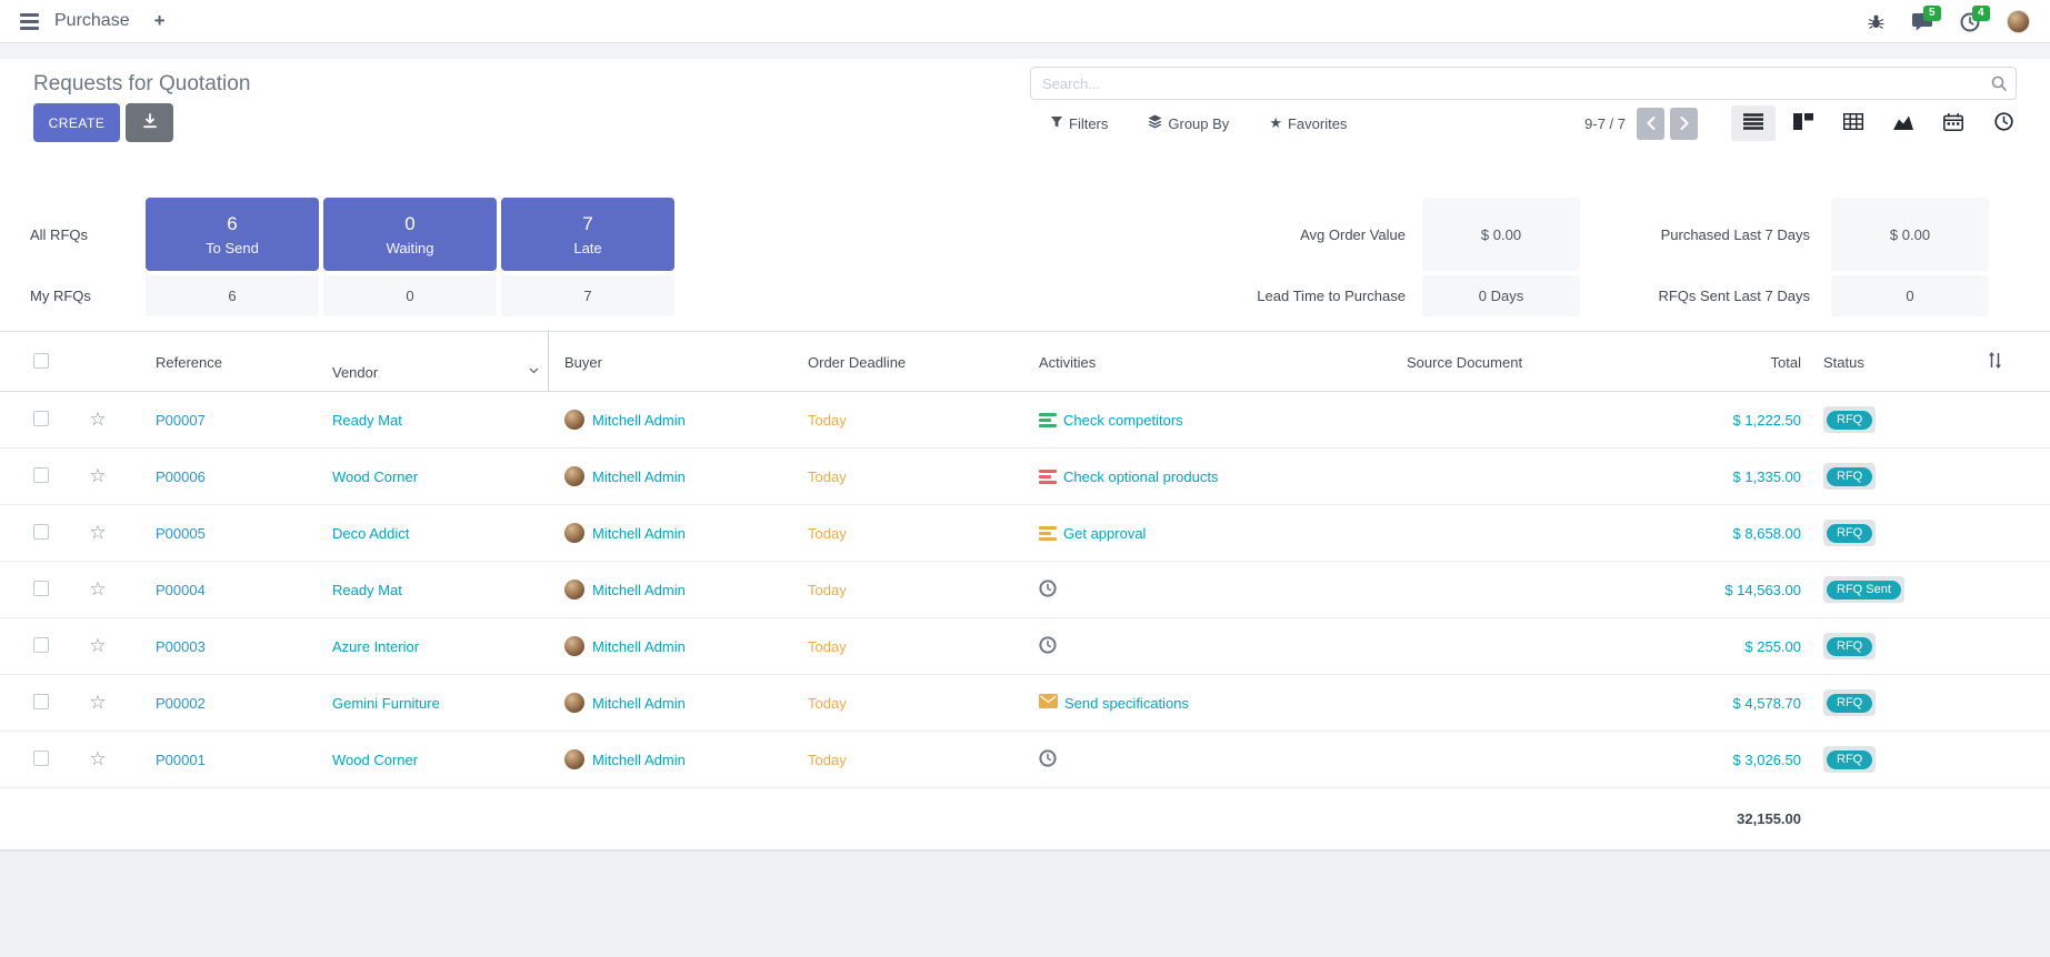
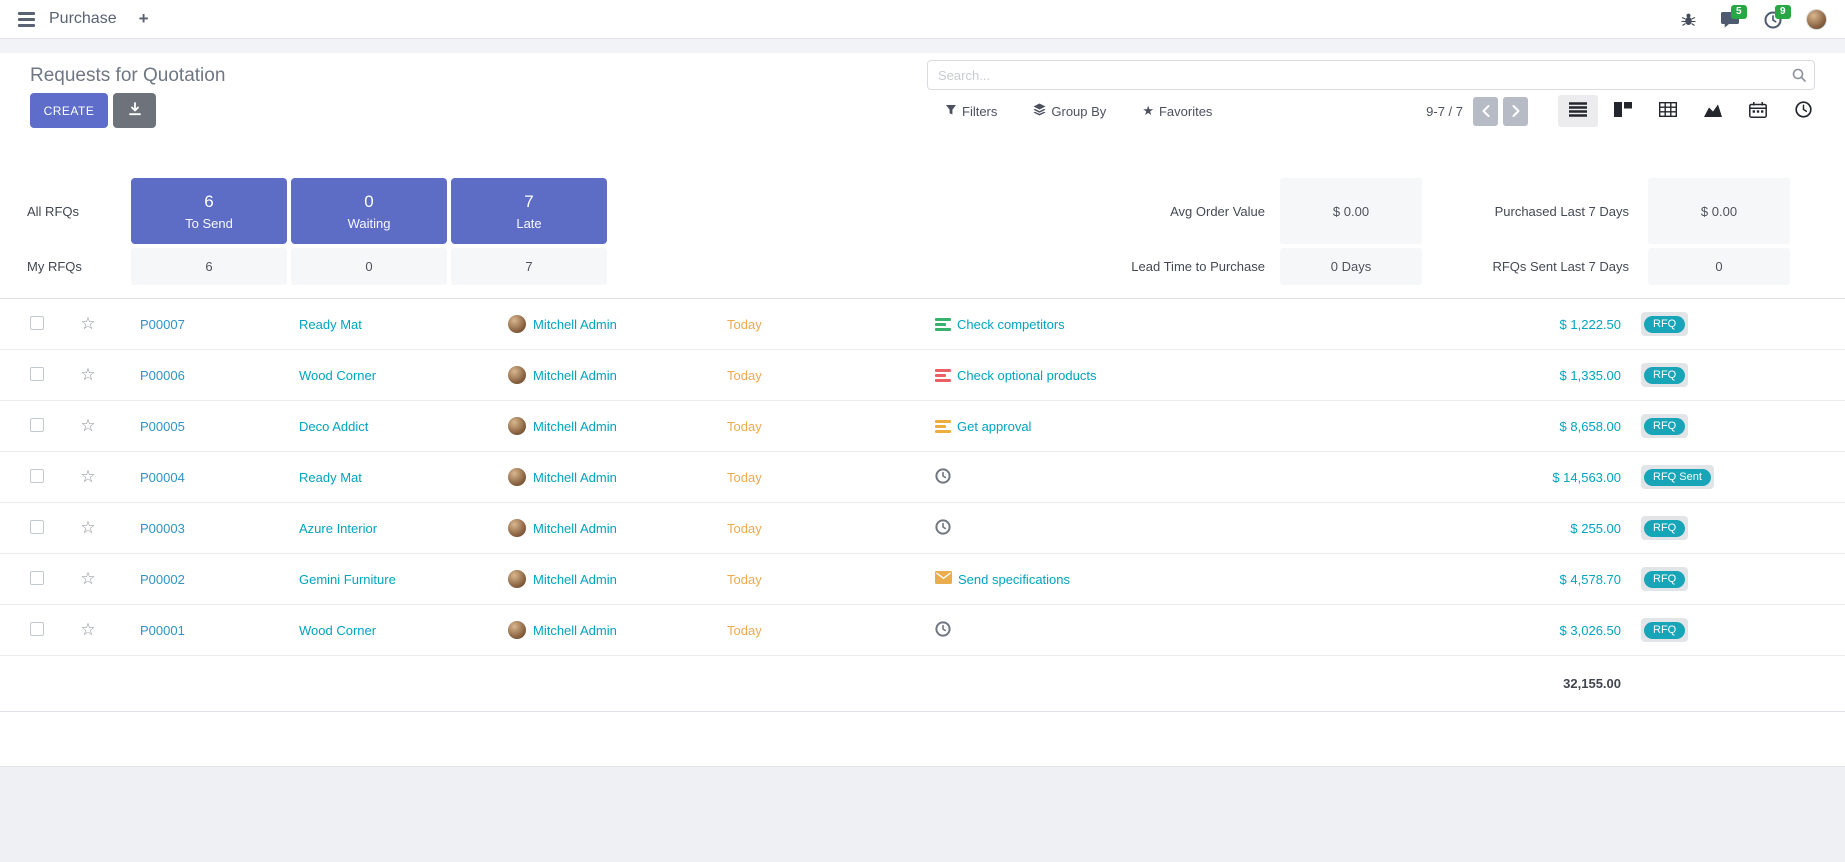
  Purchase
  +
  5
- 4
+ 9
  Requests for Quotation
  CREATE
  Search...
  Filters
  Group By
  ★
  Favorites
  9-7 / 7
  All RFQs
  My RFQs
  6
  To Send
  0
  Waiting
  7
  Late
  6
  0
  7
  Avg Order Value
  $ 0.00
  Purchased Last 7 Days
  $ 0.00
  Lead Time to Purchase
  0 Days
  RFQs Sent Last 7 Days
  0
- Reference
- Vendor
- Buyer
- Order Deadline
- Activities
- Source Document
- Total
- Status
  ☆
  P00007
  Ready Mat
  Mitchell Admin
  Today
  Check competitors
  $ 1,222.50
  RFQ
  ☆
  P00006
  Wood Corner
  Mitchell Admin
  Today
  Check optional products
  $ 1,335.00
  RFQ
  ☆
  P00005
  Deco Addict
  Mitchell Admin
  Today
  Get approval
  $ 8,658.00
  RFQ
  ☆
  P00004
  Ready Mat
  Mitchell Admin
  Today
  $ 14,563.00
  RFQ Sent
  ☆
  P00003
  Azure Interior
  Mitchell Admin
  Today
  $ 255.00
  RFQ
  ☆
  P00002
  Gemini Furniture
  Mitchell Admin
  Today
  Send specifications
  $ 4,578.70
  RFQ
  ☆
  P00001
  Wood Corner
  Mitchell Admin
  Today
  $ 3,026.50
  RFQ
  32,155.00
